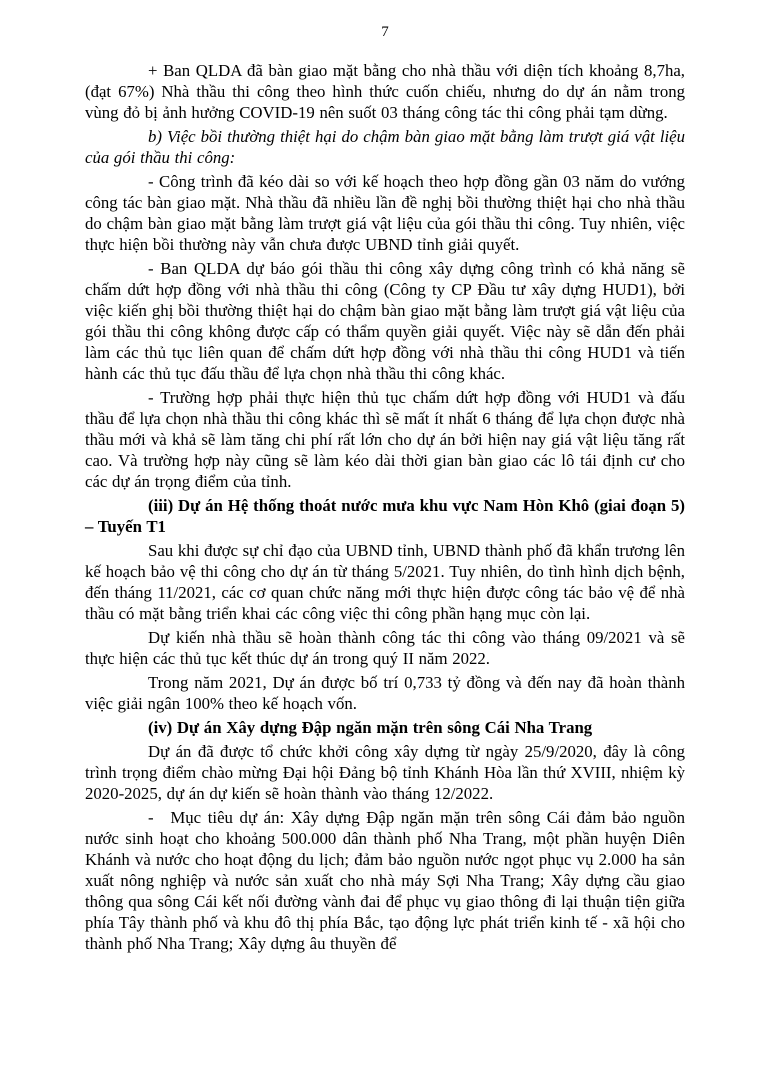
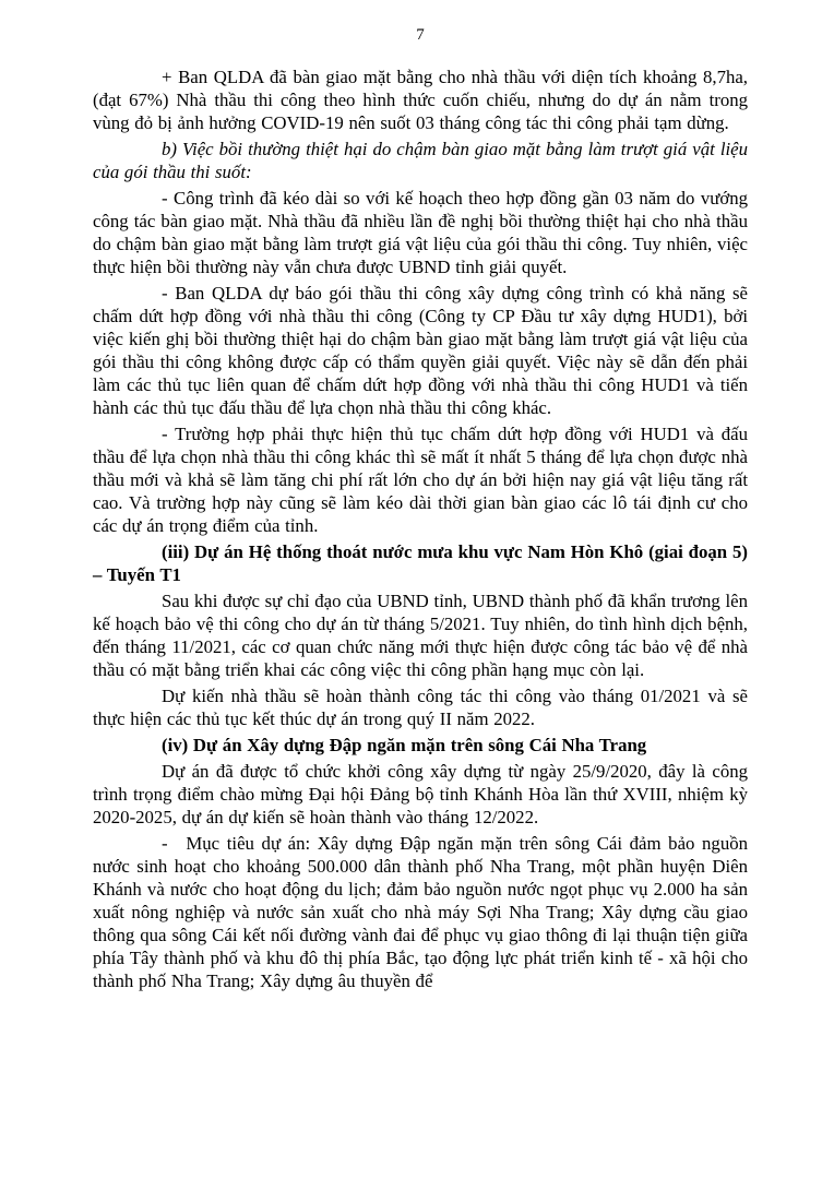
  7
  + Ban QLDA đã bàn giao mặt bằng cho nhà thầu với diện tích khoảng 8,7ha, (đạt 67%) Nhà thầu thi công theo hình thức cuốn chiếu, nhưng do dự án nằm trong vùng đỏ bị ảnh hưởng COVID-19 nên suốt 03 tháng công tác thi công phải tạm dừng.
- b) Việc bồi thường thiệt hại do chậm bàn giao mặt bằng làm trượt giá vật liệu của gói thầu thi công:
+ b) Việc bồi thường thiệt hại do chậm bàn giao mặt bằng làm trượt giá vật liệu của gói thầu thi suốt:
  - Công trình đã kéo dài so với kế hoạch theo hợp đồng gần 03 năm do vướng công tác bàn giao mặt. Nhà thầu đã nhiều lần đề nghị bồi thường thiệt hại cho nhà thầu do chậm bàn giao mặt bằng làm trượt giá vật liệu của gói thầu thi công. Tuy nhiên, việc thực hiện bồi thường này vẫn chưa được UBND tỉnh giải quyết.
  - Ban QLDA dự báo gói thầu thi công xây dựng công trình có khả năng sẽ chấm dứt hợp đồng với nhà thầu thi công (Công ty CP Đầu tư xây dựng HUD1), bởi việc kiến ghị bồi thường thiệt hại do chậm bàn giao mặt bằng làm trượt giá vật liệu của gói thầu thi công không được cấp có thẩm quyền giải quyết. Việc này sẽ dẫn đến phải làm các thủ tục liên quan để chấm dứt hợp đồng với nhà thầu thi công HUD1 và tiến hành các thủ tục đấu thầu để lựa chọn nhà thầu thi công khác.
- - Trường hợp phải thực hiện thủ tục chấm dứt hợp đồng với HUD1 và đấu thầu để lựa chọn nhà thầu thi công khác thì sẽ mất ít nhất 6 tháng để lựa chọn được nhà thầu mới và khả sẽ làm tăng chi phí rất lớn cho dự án bởi hiện nay giá vật liệu tăng rất cao. Và trường hợp này cũng sẽ làm kéo dài thời gian bàn giao các lô tái định cư cho các dự án trọng điểm của tỉnh.
+ - Trường hợp phải thực hiện thủ tục chấm dứt hợp đồng với HUD1 và đấu thầu để lựa chọn nhà thầu thi công khác thì sẽ mất ít nhất 5 tháng để lựa chọn được nhà thầu mới và khả sẽ làm tăng chi phí rất lớn cho dự án bởi hiện nay giá vật liệu tăng rất cao. Và trường hợp này cũng sẽ làm kéo dài thời gian bàn giao các lô tái định cư cho các dự án trọng điểm của tỉnh.
  (iii) Dự án Hệ thống thoát nước mưa khu vực Nam Hòn Khô (giai đoạn 5) – Tuyến T1
  Sau khi được sự chỉ đạo của UBND tỉnh, UBND thành phố đã khẩn trương lên kế hoạch bảo vệ thi công cho dự án từ tháng 5/2021. Tuy nhiên, do tình hình dịch bệnh, đến tháng 11/2021, các cơ quan chức năng mới thực hiện được công tác bảo vệ để nhà thầu có mặt bằng triển khai các công việc thi công phần hạng mục còn lại.
- Dự kiến nhà thầu sẽ hoàn thành công tác thi công vào tháng 09/2021 và sẽ thực hiện các thủ tục kết thúc dự án trong quý II năm 2022.
+ Dự kiến nhà thầu sẽ hoàn thành công tác thi công vào tháng 01/2021 và sẽ thực hiện các thủ tục kết thúc dự án trong quý II năm 2022.
- Trong năm 2021, Dự án được bố trí 0,733 tỷ đồng và đến nay đã hoàn thành việc giải ngân 100% theo kế hoạch vốn.
  (iv) Dự án Xây dựng Đập ngăn mặn trên sông Cái Nha Trang
  Dự án đã được tổ chức khởi công xây dựng từ ngày 25/9/2020, đây là công trình trọng điểm chào mừng Đại hội Đảng bộ tỉnh Khánh Hòa lần thứ XVIII, nhiệm kỳ 2020-2025, dự án dự kiến sẽ hoàn thành vào tháng 12/2022.
  - Mục tiêu dự án: Xây dựng Đập ngăn mặn trên sông Cái đảm bảo nguồn nước sinh hoạt cho khoảng 500.000 dân thành phố Nha Trang, một phần huyện Diên Khánh và nước cho hoạt động du lịch; đảm bảo nguồn nước ngọt phục vụ 2.000 ha sản xuất nông nghiệp và nước sản xuất cho nhà máy Sợi Nha Trang; Xây dựng cầu giao thông qua sông Cái kết nối đường vành đai để phục vụ giao thông đi lại thuận tiện giữa phía Tây thành phố và khu đô thị phía Bắc, tạo động lực phát triển kinh tế - xã hội cho thành phố Nha Trang; Xây dựng âu thuyền để
